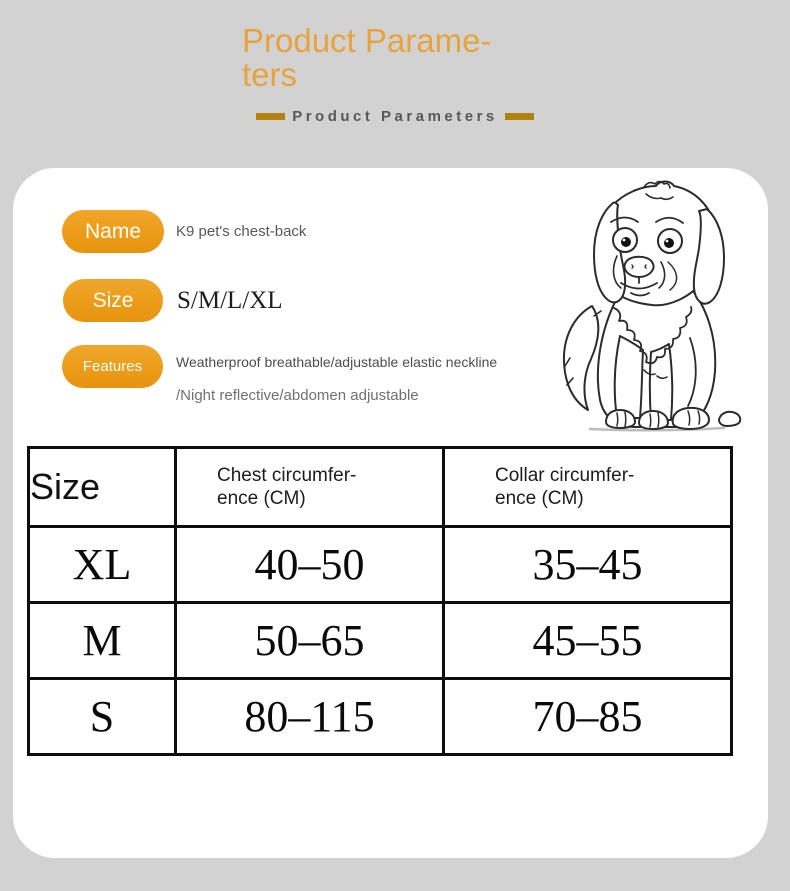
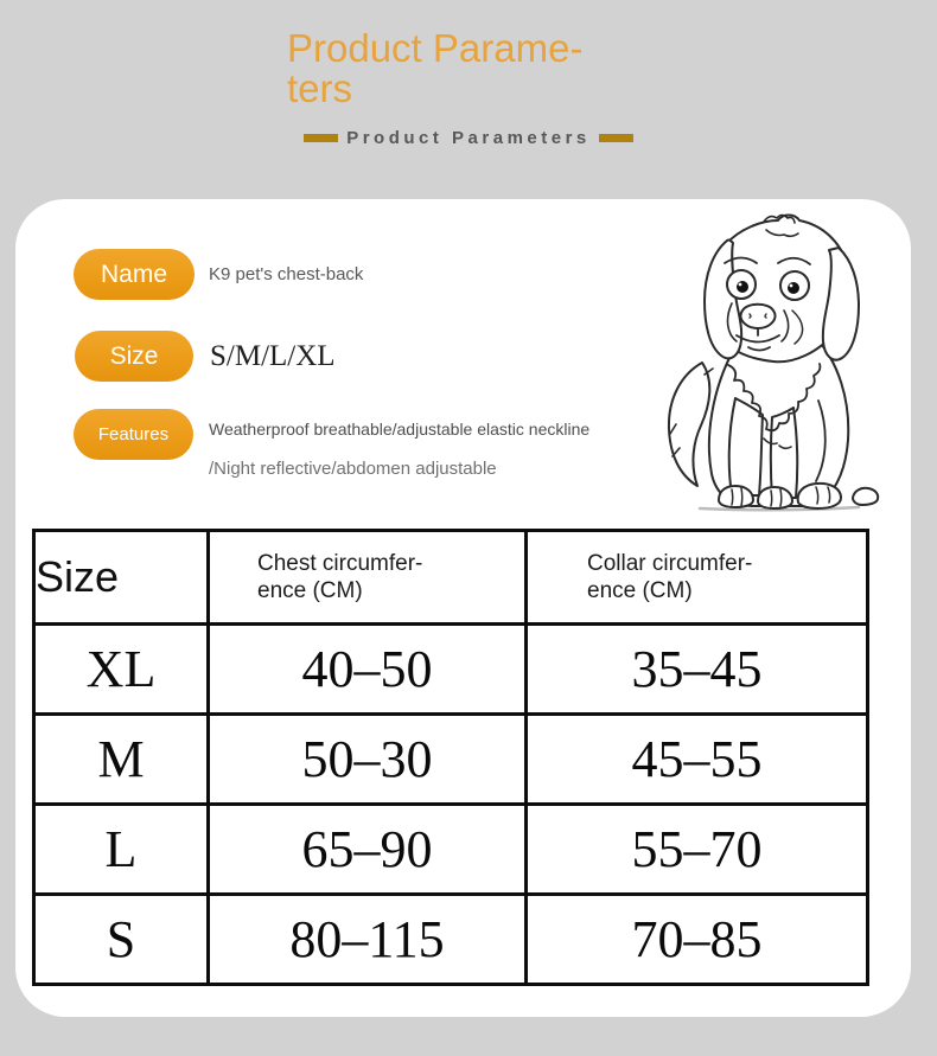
  Product Parame-
  ters
  Product Parameters
  Name
  K9 pet's chest-back
  Size
  S/M/L/XL
  Features
  Weatherproof breathable/adjustable elastic neckline
  /Night reflective/abdomen adjustable
  Size	Chest circumfer- ence (CM)	Collar circumfer- ence (CM)
  XL	40–50	35–45
- M	50–65	45–55
+ M	50–30	45–55
+ L	65–90	55–70
  S	80–115	70–85
